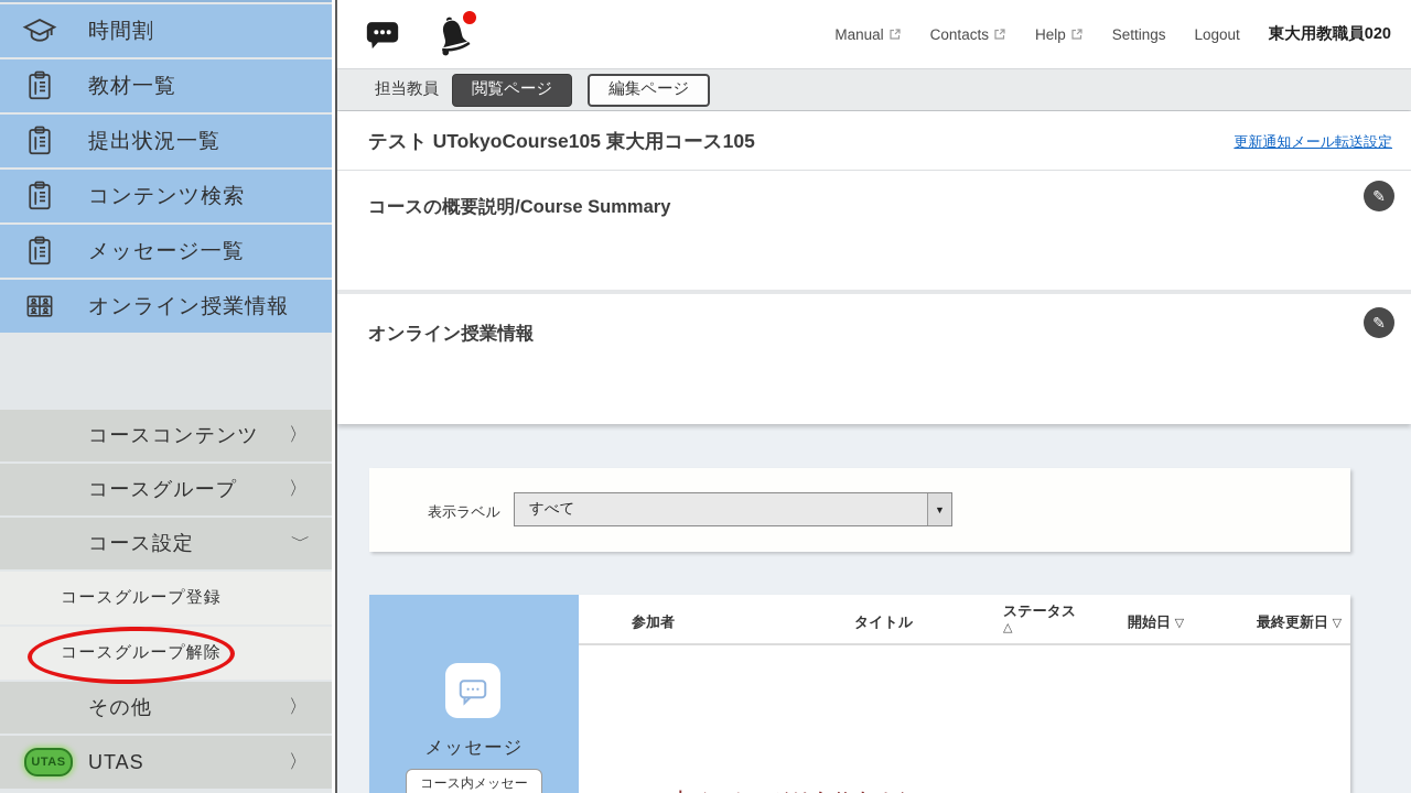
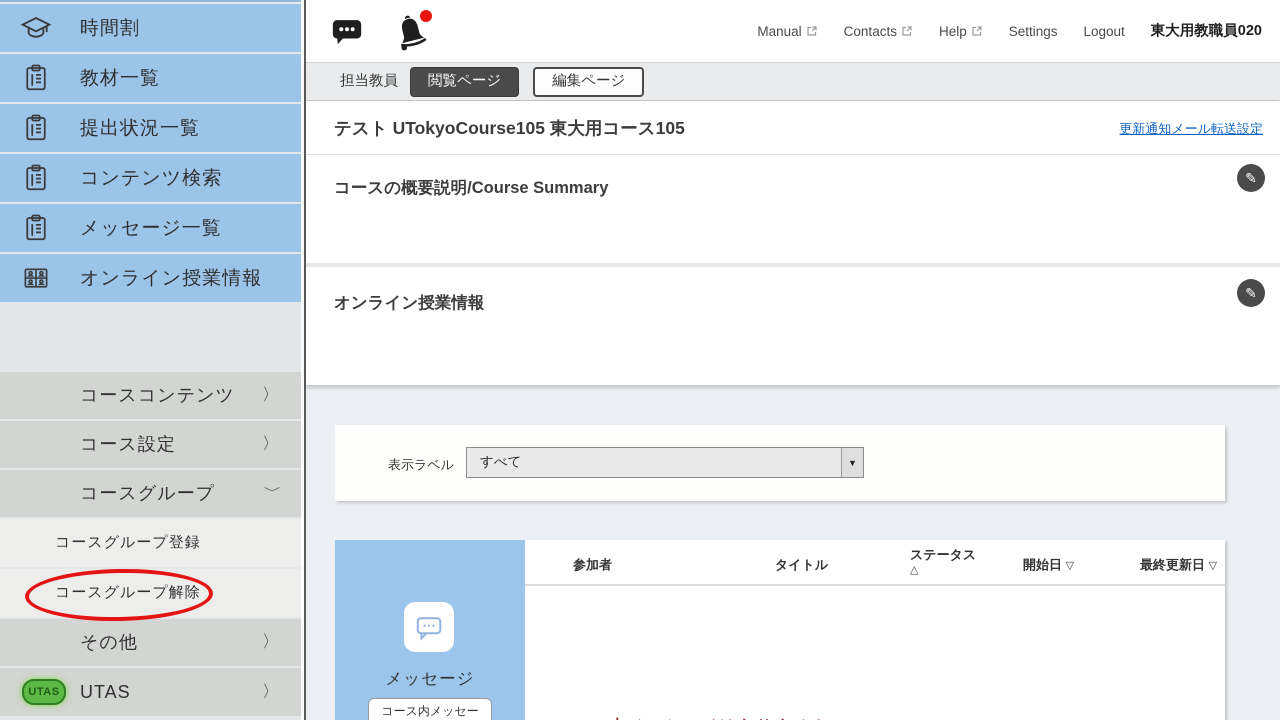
  時間割
  教材一覧
  提出状況一覧
  コンテンツ検索
  メッセージ一覧
  オンライン授業情報
  コースコンテンツ
  〉
- コースグループ
+ コース設定
  〉
- コース設定
+ コースグループ
  コースグループ登録
  コースグループ解除
  その他
  〉
  UTAS
  UTAS
  〉
  Manual
  Contacts
  Help
  Settings
  Logout
  東大用教職員020
  担当教員
  閲覧ページ
  編集ページ
  テスト UTokyoCourse105 東大用コース105
  更新通知メール転送設定
  コースの概要説明/Course Summary
  ✎
  オンライン授業情報
  ✎
  表示ラベル
  すべて
  ▼
  メッセージ
  コース内メッセー
  参加者
  タイトル
  ステータス
  △
  開始日 ▽
  最終更新日 ▽
